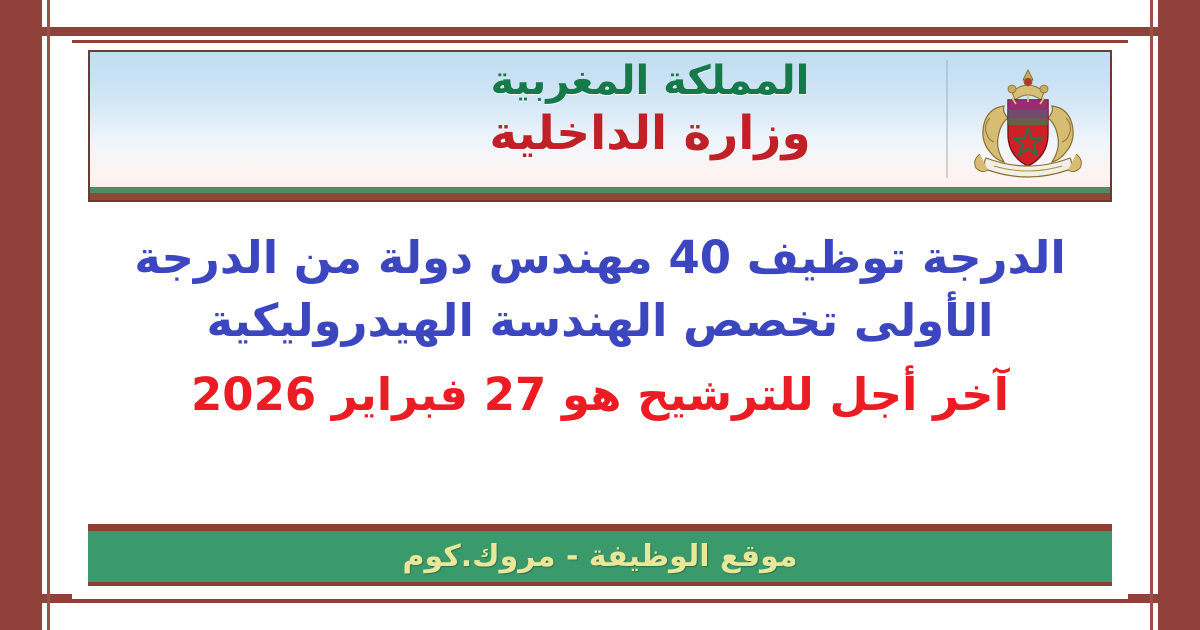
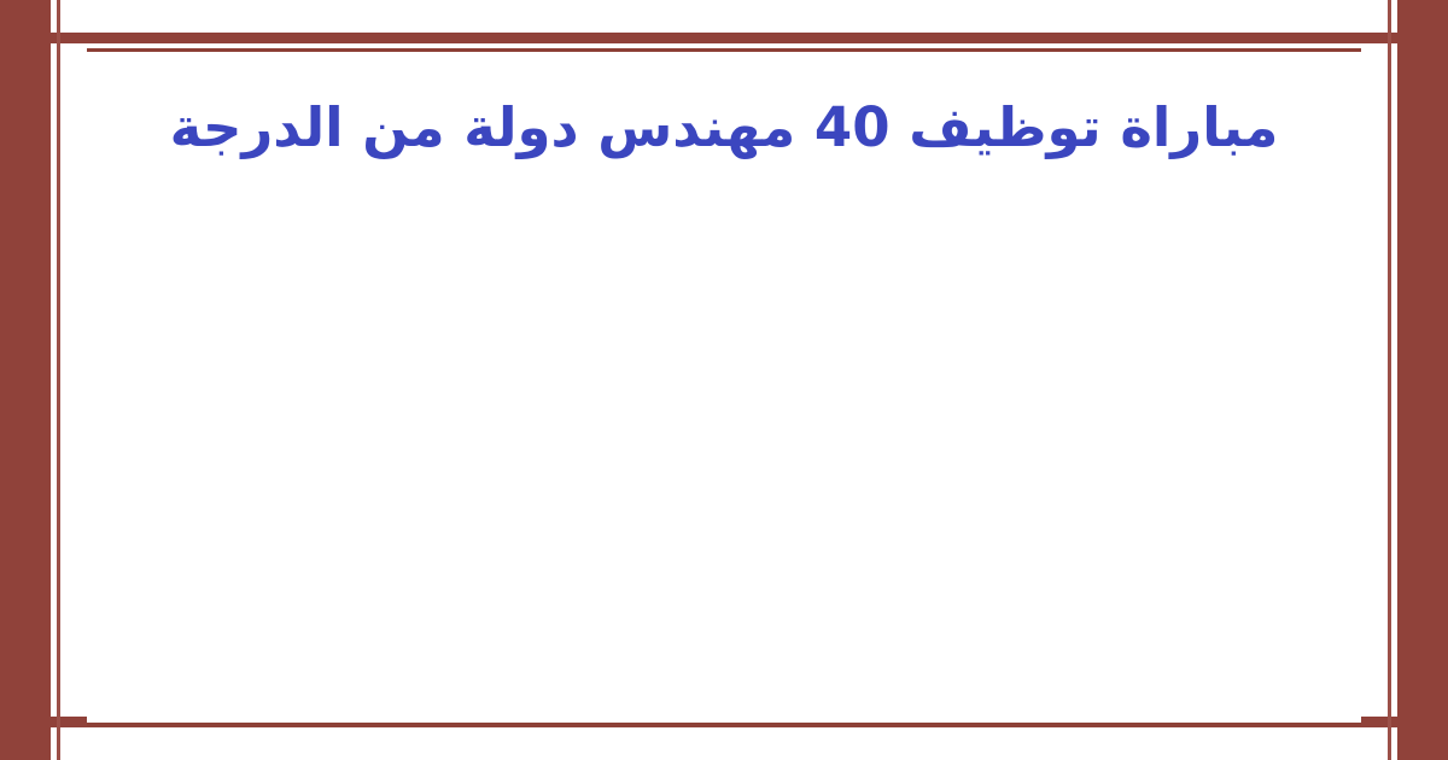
- المملكة المغربية
- وزارة الداخلية
- الدرجة توظيف 40 مهندس دولة من الدرجة
+ مباراة توظيف 40 مهندس دولة من الدرجة
- الأولى تخصص الهندسة الهيدروليكية
- آخر أجل للترشيح هو 27 فبراير 2026
- موقع الوظيفة - مروك.كوم
